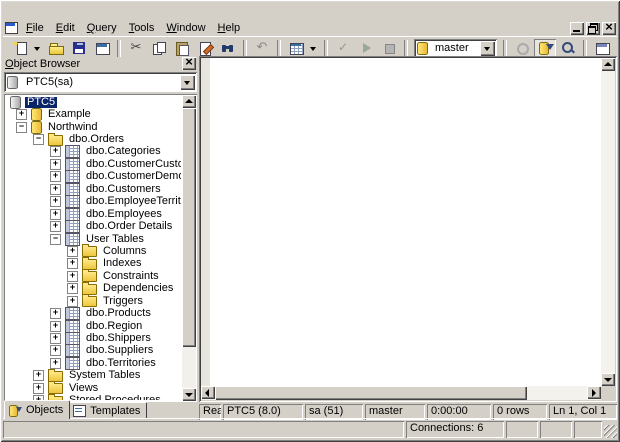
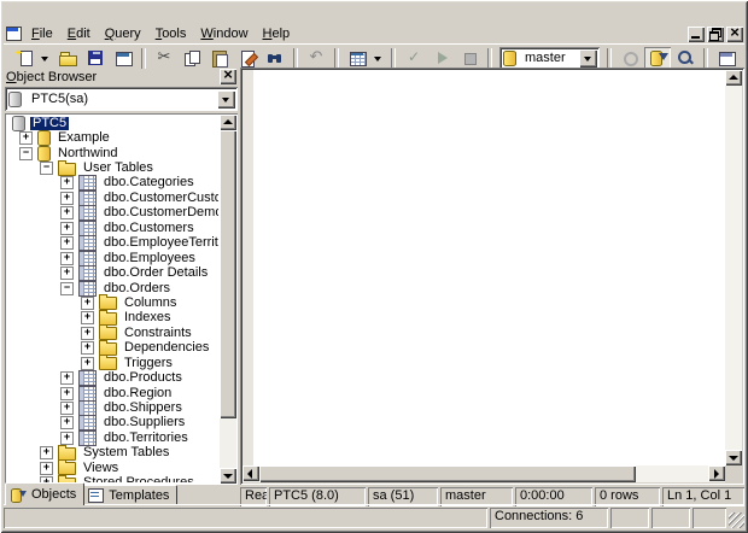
  File
  Edit
  Query
  Tools
  Window
  Help
  master
  Object Browser
  PTC5(sa)
  PTC5
  +
  Example
  −
  Northwind
  −
- dbo.Orders
+ User Tables
  +
  dbo.Categories
  +
  dbo.CustomerCusto
  +
  +
  dbo.Customers
  +
  dbo.EmployeeTerrit
  +
  dbo.Employees
  +
  dbo.Order Details
  −
- User Tables
+ dbo.Orders
  +
  Columns
  +
  Indexes
  +
  Constraints
  +
  Dependencies
  +
  Triggers
  +
  dbo.Products
  +
  dbo.Region
  +
  dbo.Shippers
  +
  dbo.Suppliers
  +
  dbo.Territories
  +
  System Tables
  +
  Views
  Objects
  Templates
  PTC5 (8.0)
  sa (51)
  master
  0:00:00
  0 rows
  Ln 1, Col 1
  Connections: 6
